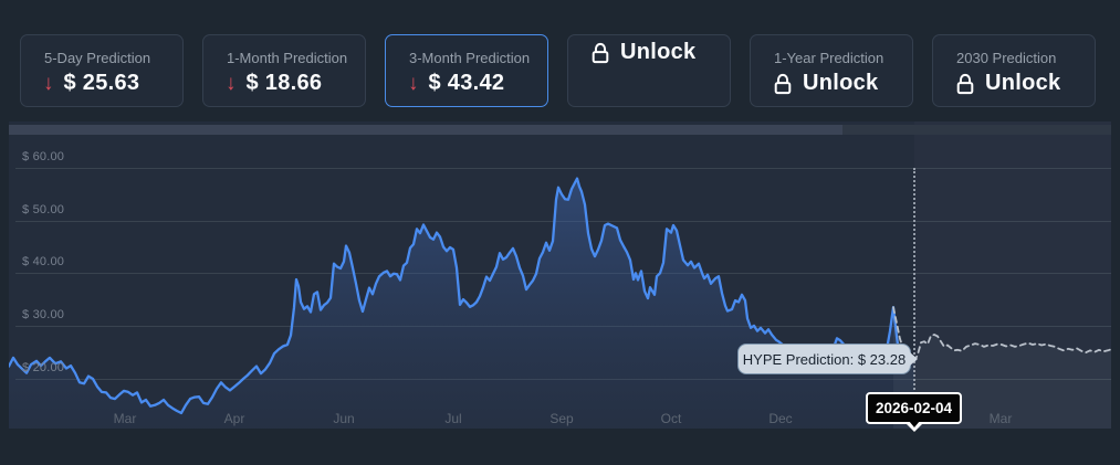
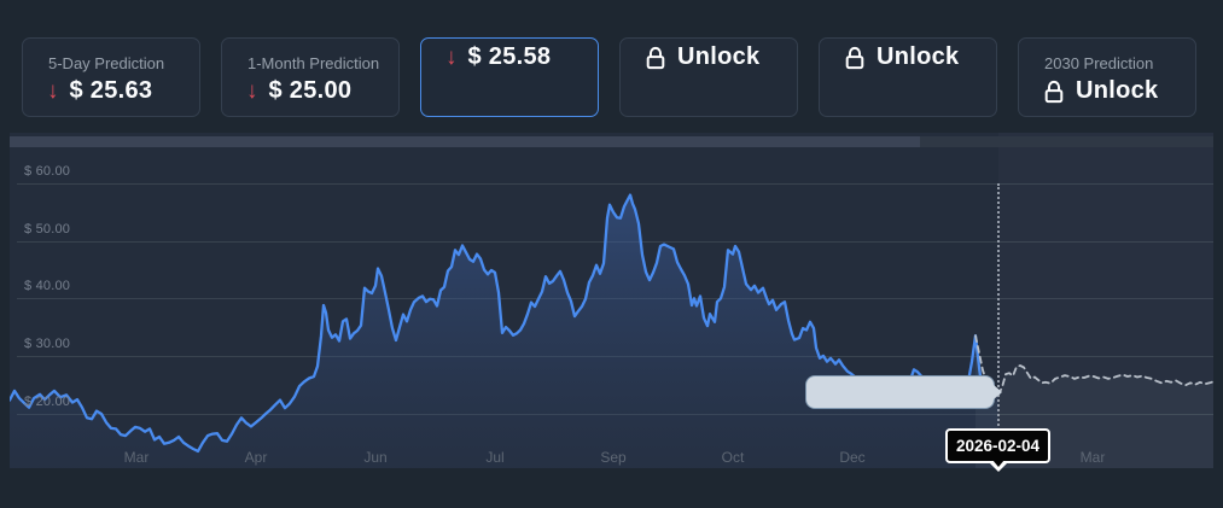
  5-Day Prediction
  ↓
  $ 25.63
  1-Month Prediction
  ↓
- $ 18.66
+ $ 25.00
- 3-Month Prediction
  ↓
- $ 43.42
+ $ 25.58
  Unlock
- 1-Year Prediction
  Unlock
  2030 Prediction
  Unlock
  $ 60.00
  $ 50.00
  $ 40.00
  $ 30.00
  $ 20.00
  Mar
  Apr
  Jun
  Jul
  Sep
  Oct
  Dec
  Mar
- HYPE Prediction: $ 23.28
  2026-02-04
